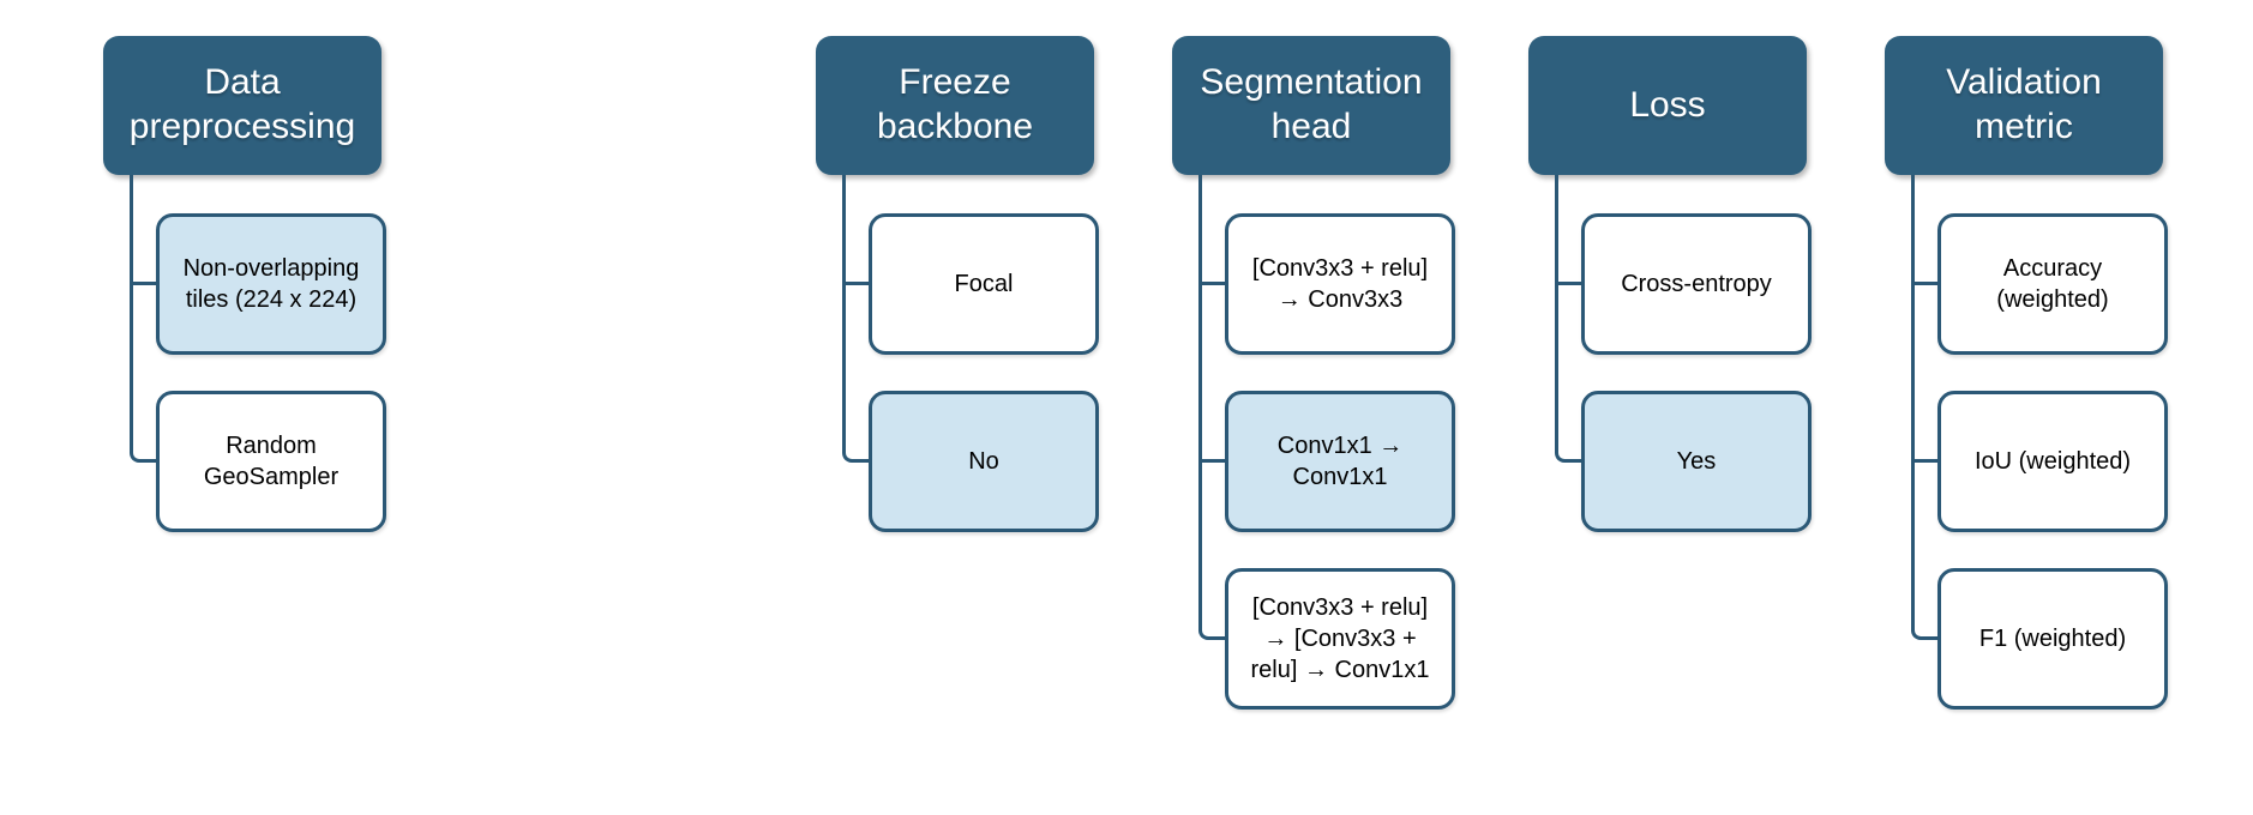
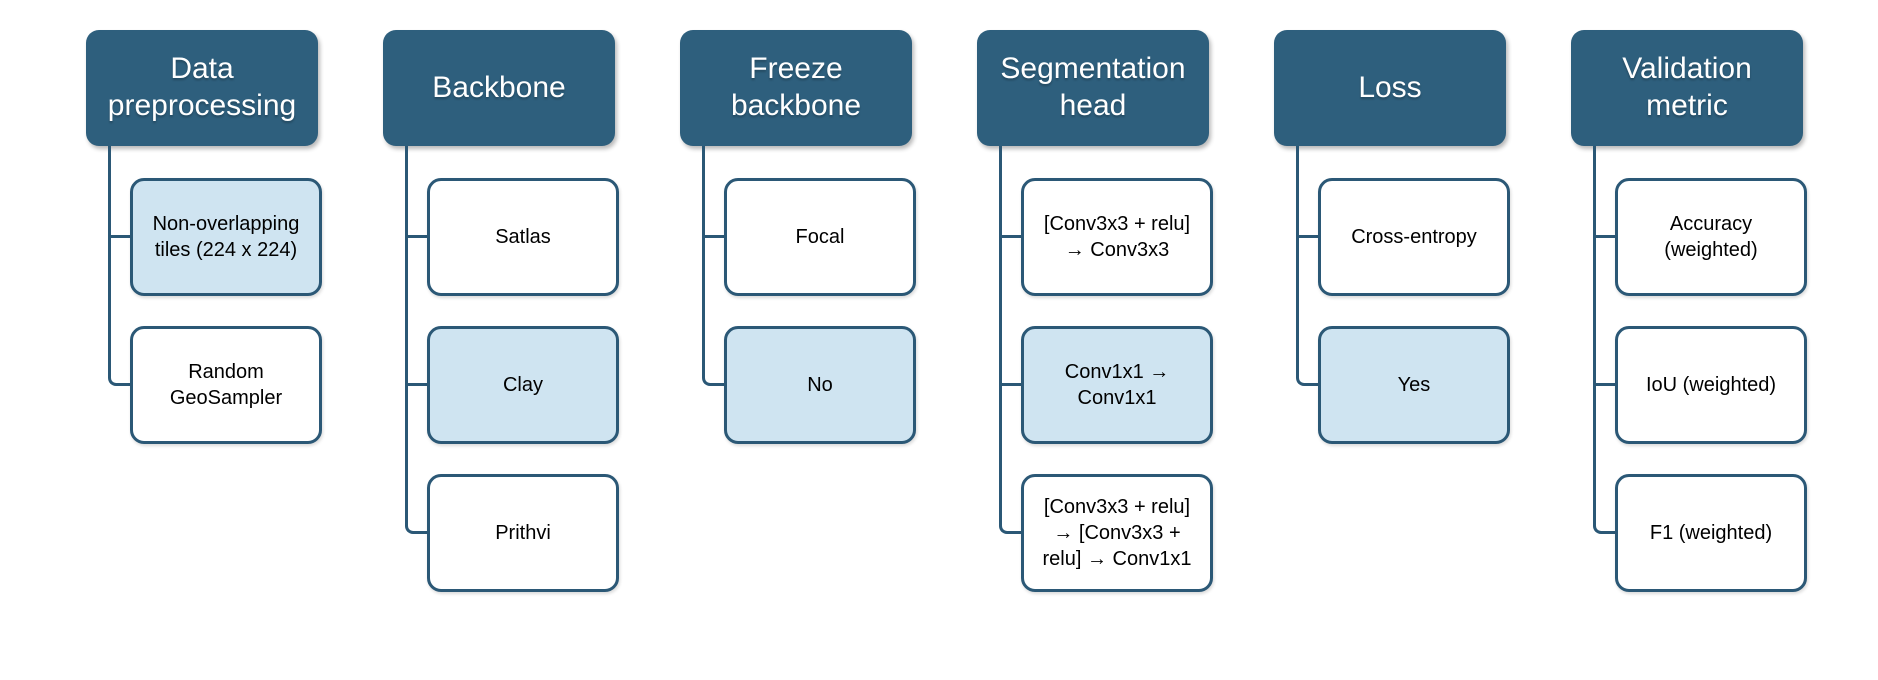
  Data
  preprocessing
  Non-overlapping
  tiles (224 x 224)
  Random
  GeoSampler
+ Backbone
+ Satlas
+ Clay
+ Prithvi
  Freeze
  backbone
  Focal
  No
  Segmentation
  head
  [Conv3x3 + relu]
  → Conv3x3
  Conv1x1 →
  Conv1x1
  [Conv3x3 + relu]
  → [Conv3x3 +
  relu] → Conv1x1
  Loss
  Cross-entropy
  Yes
  Validation
  metric
  Accuracy
  (weighted)
  IoU (weighted)
  F1 (weighted)
